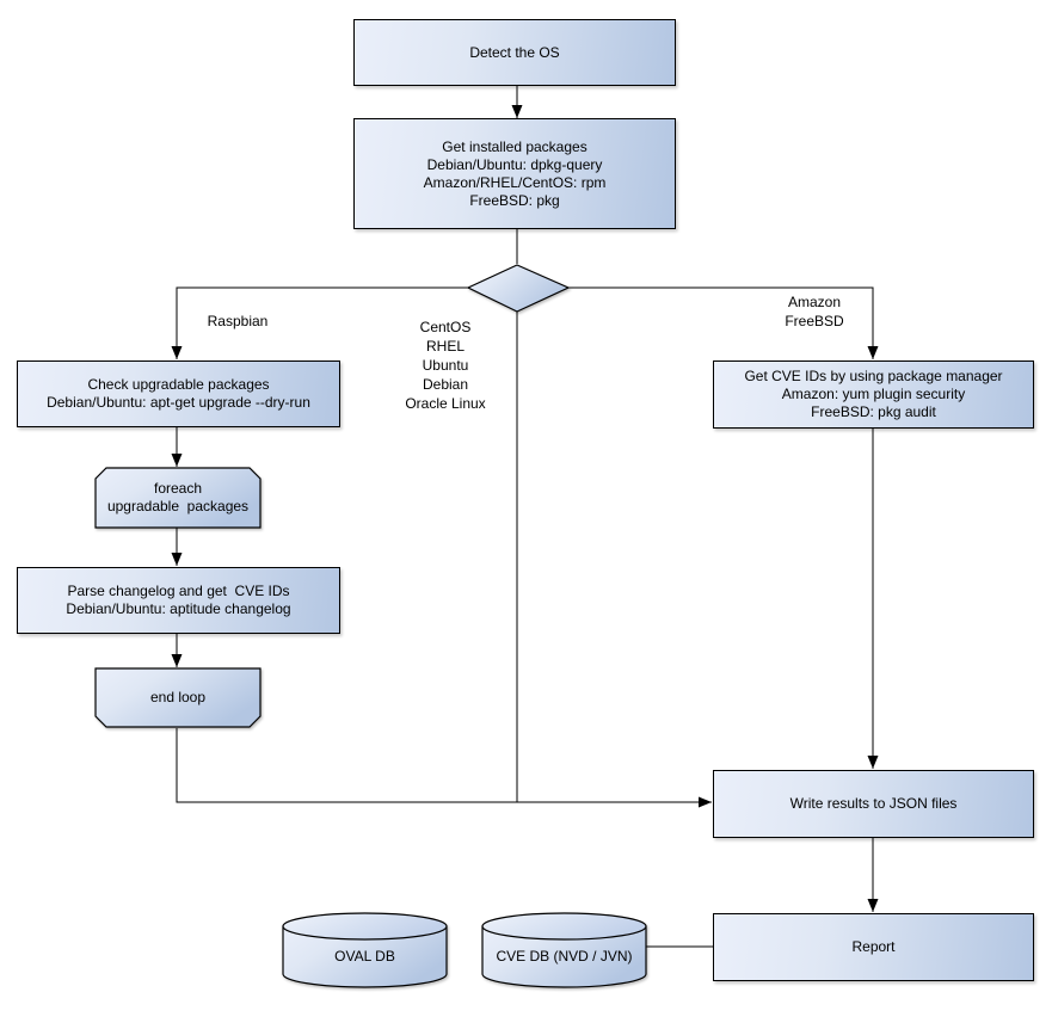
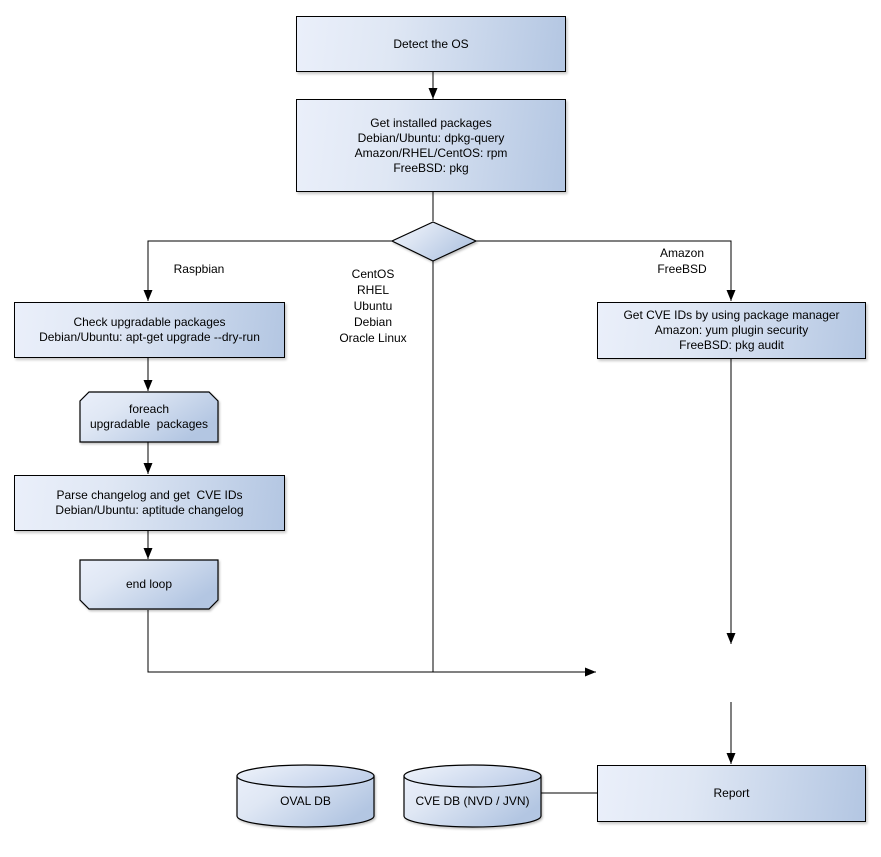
  Detect the OS
  Get installed packages
  Debian/Ubuntu: dpkg-query
  Amazon/RHEL/CentOS: rpm
  FreeBSD: pkg
  Check upgradable packages
  Debian/Ubuntu: apt-get upgrade --dry-run
  Parse changelog and get CVE IDs
  Debian/Ubuntu: aptitude changelog
  Get CVE IDs by using package manager
  Amazon: yum plugin security
  FreeBSD: pkg audit
- Write results to JSON files
  Report
  foreach
  upgradable packages
  end loop
  OVAL DB
  CVE DB (NVD / JVN)
  Raspbian
  CentOS
  RHEL
  Ubuntu
  Debian
  Oracle Linux
  Amazon
  FreeBSD
